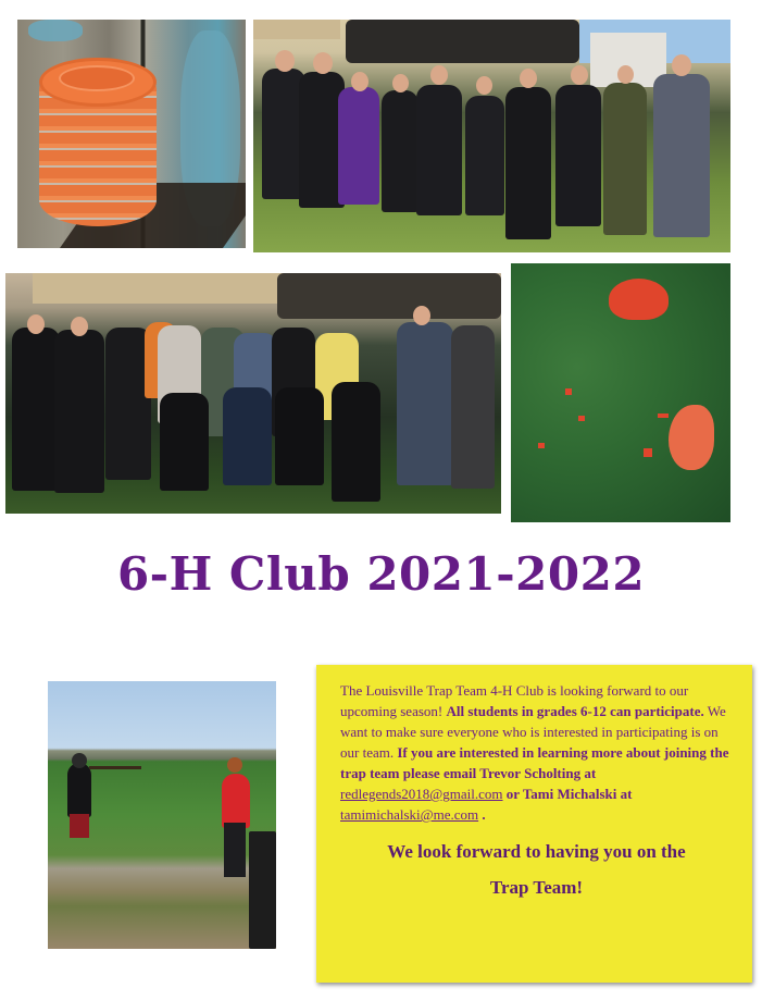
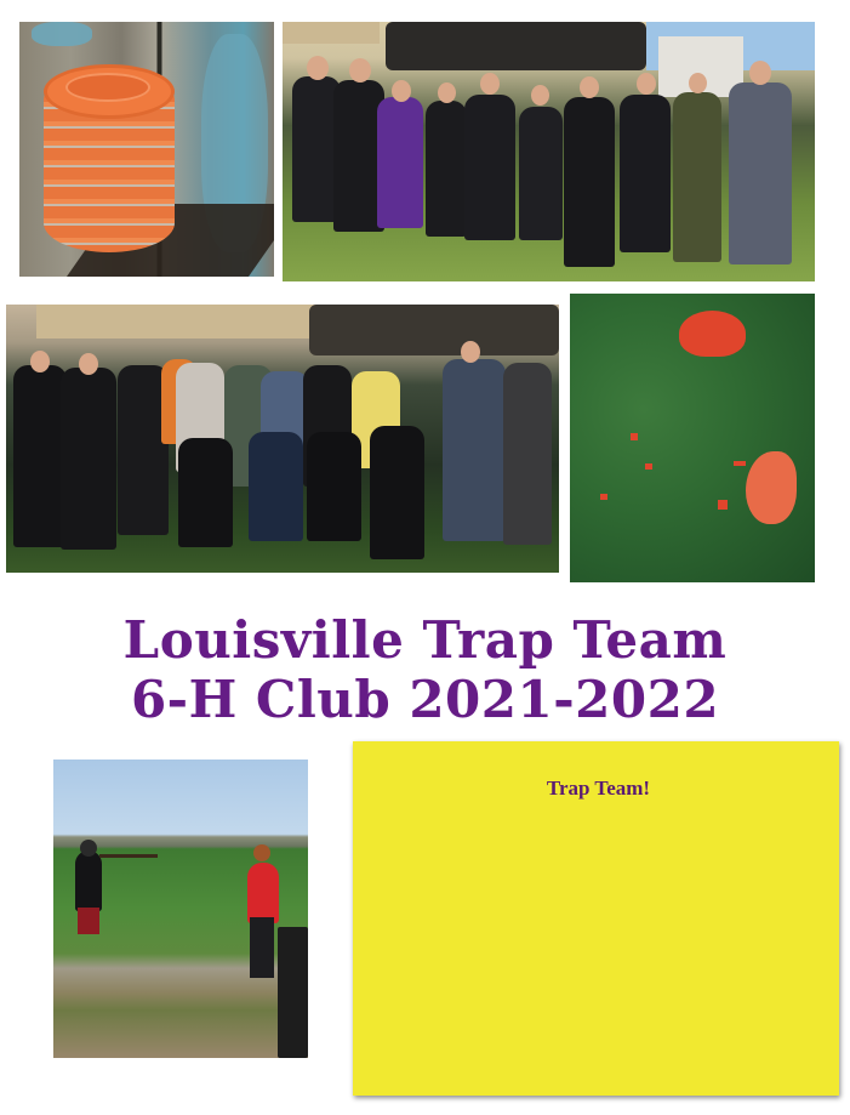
+ Louisville Trap Team
  6-H Club 2021-2022
- The Louisville Trap Team 4-H Club is looking forward to our upcoming season! All students in grades 6-12 can participate. We want to make sure everyone who is interested in participating is on our team. If you are interested in learning more about joining the trap team please email Trevor Scholting at redlegends2018@gmail.com or Tami Michalski at tamimichalski@me.com .
- We look forward to having you on the
  Trap Team!
